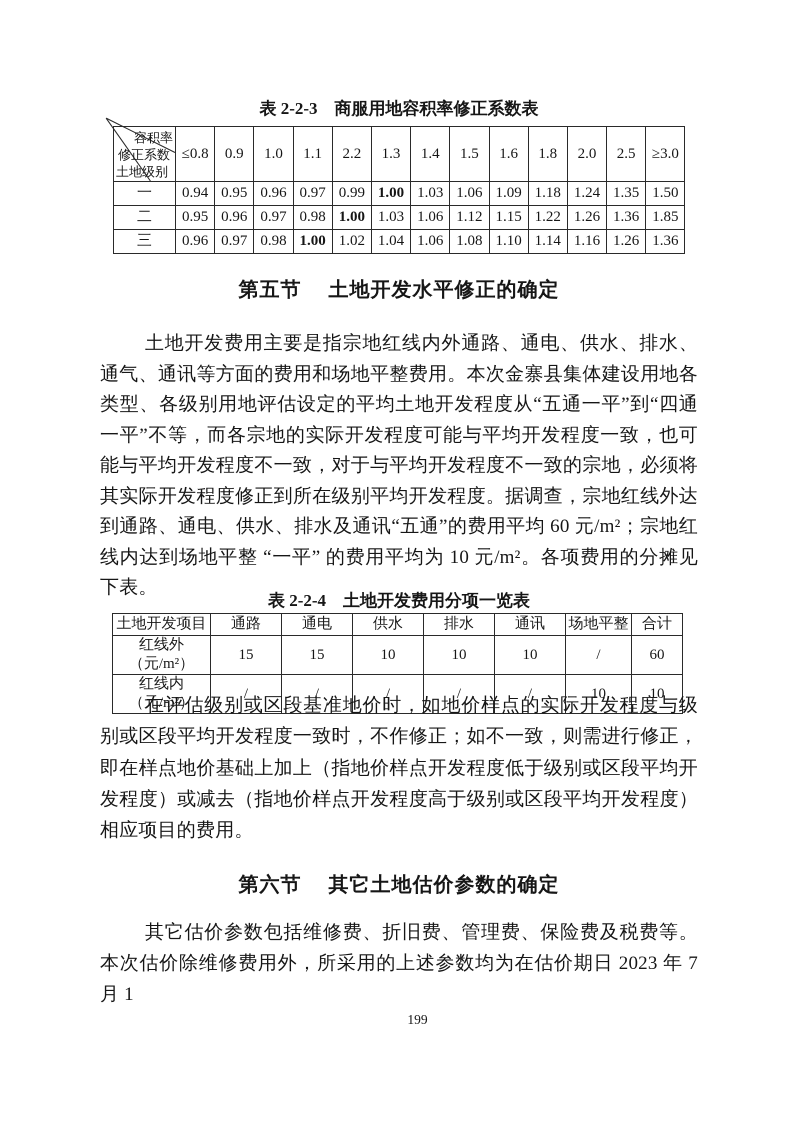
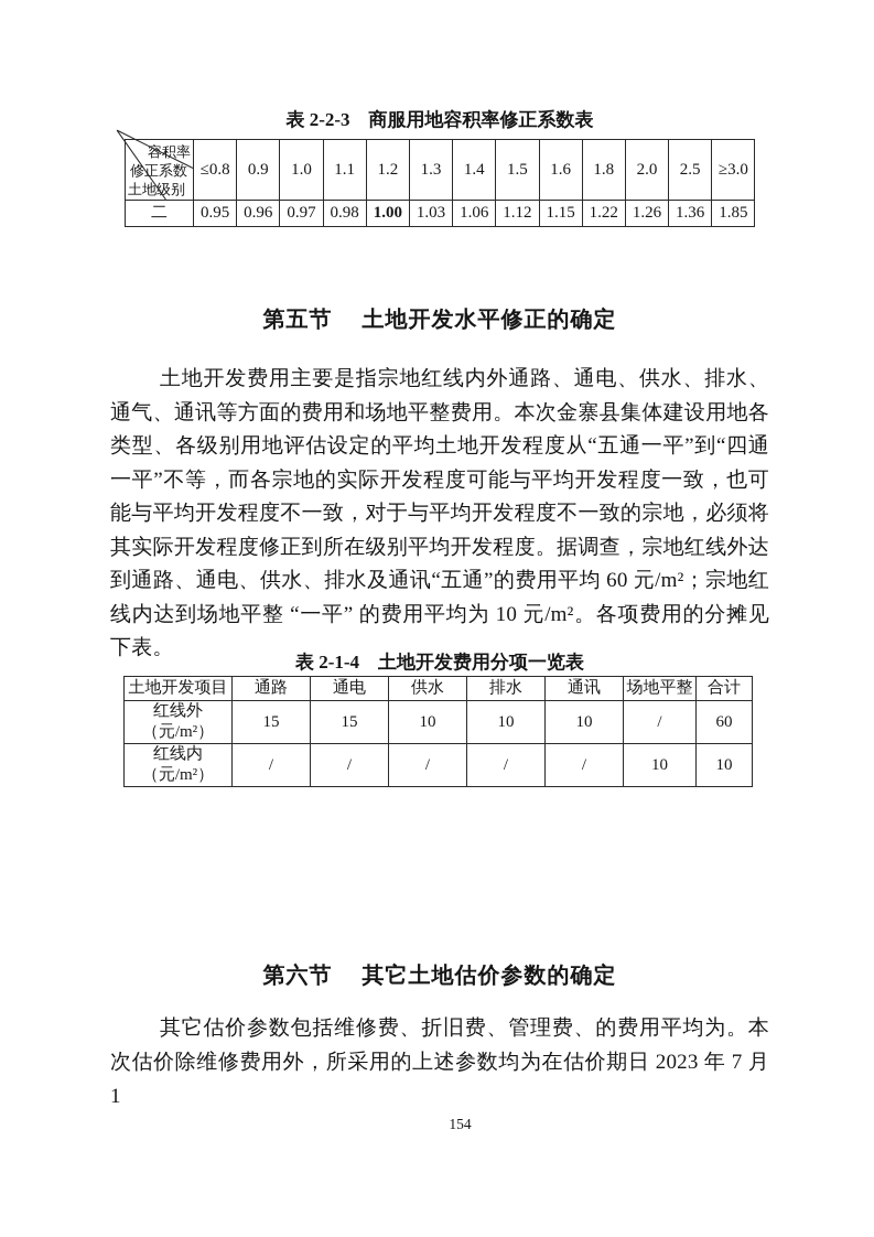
  表 2-2-3 商服用地容积率修正系数表
- 容积率 修正系数 土地级别	≤0.8	0.9	1.0	1.1	2.2	1.3	1.4	1.5	1.6	1.8	2.0	2.5	≥3.0
+ 容积率 修正系数 土地级别	≤0.8	0.9	1.0	1.1	1.2	1.3	1.4	1.5	1.6	1.8	2.0	2.5	≥3.0
- 一	0.94	0.95	0.96	0.97	0.99	1.00	1.03	1.06	1.09	1.18	1.24	1.35	1.50
  二	0.95	0.96	0.97	0.98	1.00	1.03	1.06	1.12	1.15	1.22	1.26	1.36	1.85
- 三	0.96	0.97	0.98	1.00	1.02	1.04	1.06	1.08	1.10	1.14	1.16	1.26	1.36
  第五节 土地开发水平修正的确定
  土地开发费用主要是指宗地红线内外通路、通电、供水、排水、通气、通讯等方面的费用和场地平整费用。本次金寨县集体建设用地各类型、各级别用地评估设定的平均土地开发程度从“五通一平”到“四通一平”不等，而各宗地的实际开发程度可能与平均开发程度一致，也可能与平均开发程度不一致，对于与平均开发程度不一致的宗地，必须将其实际开发程度修正到所在级别平均开发程度。据调查，宗地红线外达到通路、通电、供水、排水及通讯“五通”的费用平均 60 元/m²；宗地红线内达到场地平整 “一平” 的费用平均为 10 元/m²。各项费用的分摊见下表。
- 表 2-2-4 土地开发费用分项一览表
+ 表 2-1-4 土地开发费用分项一览表
  土地开发项目	通路	通电	供水	排水	通讯	场地平整	合计
  红线外（元/m²）	15	15	10	10	10	/	60
  红线内（元/m²）	/	/	/	/	/	10	10
- 在评估级别或区段基准地价时，如地价样点的实际开发程度与级别或区段平均开发程度一致时，不作修正；如不一致，则需进行修正，即在样点地价基础上加上（指地价样点开发程度低于级别或区段平均开发程度）或减去（指地价样点开发程度高于级别或区段平均开发程度）相应项目的费用。
  第六节 其它土地估价参数的确定
- 其它估价参数包括维修费、折旧费、管理费、保险费及税费等。本次估价除维修费用外，所采用的上述参数均为在估价期日 2023 年 7 月 1
+ 其它估价参数包括维修费、折旧费、管理费、的费用平均为。本次估价除维修费用外，所采用的上述参数均为在估价期日 2023 年 7 月 1
- 199
+ 154
